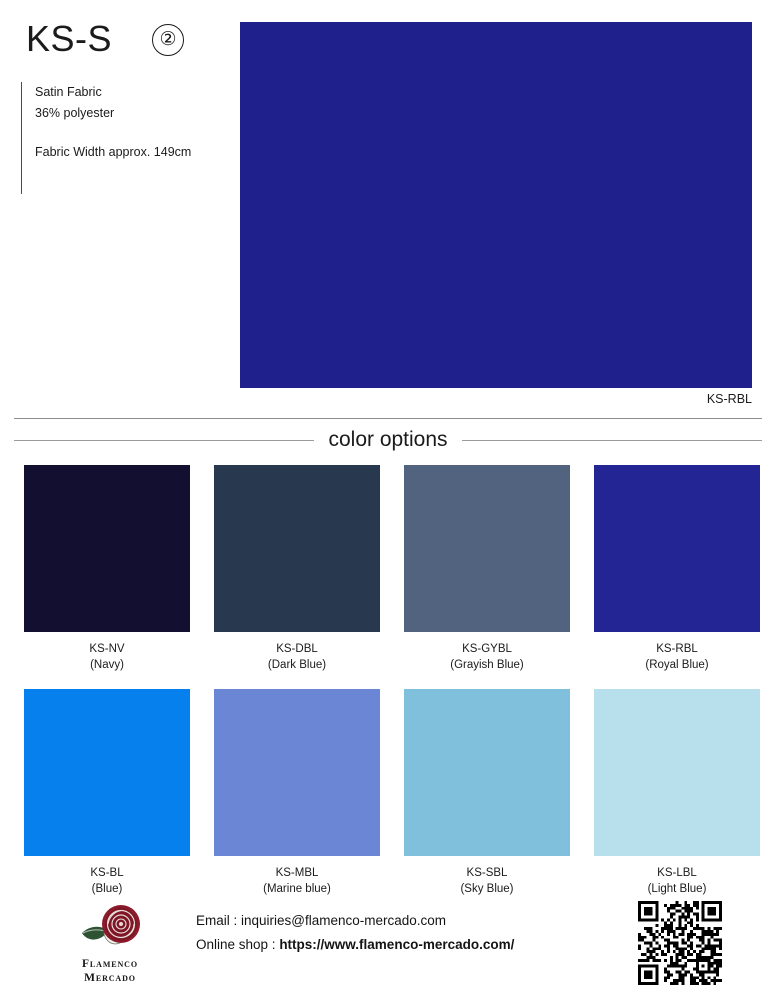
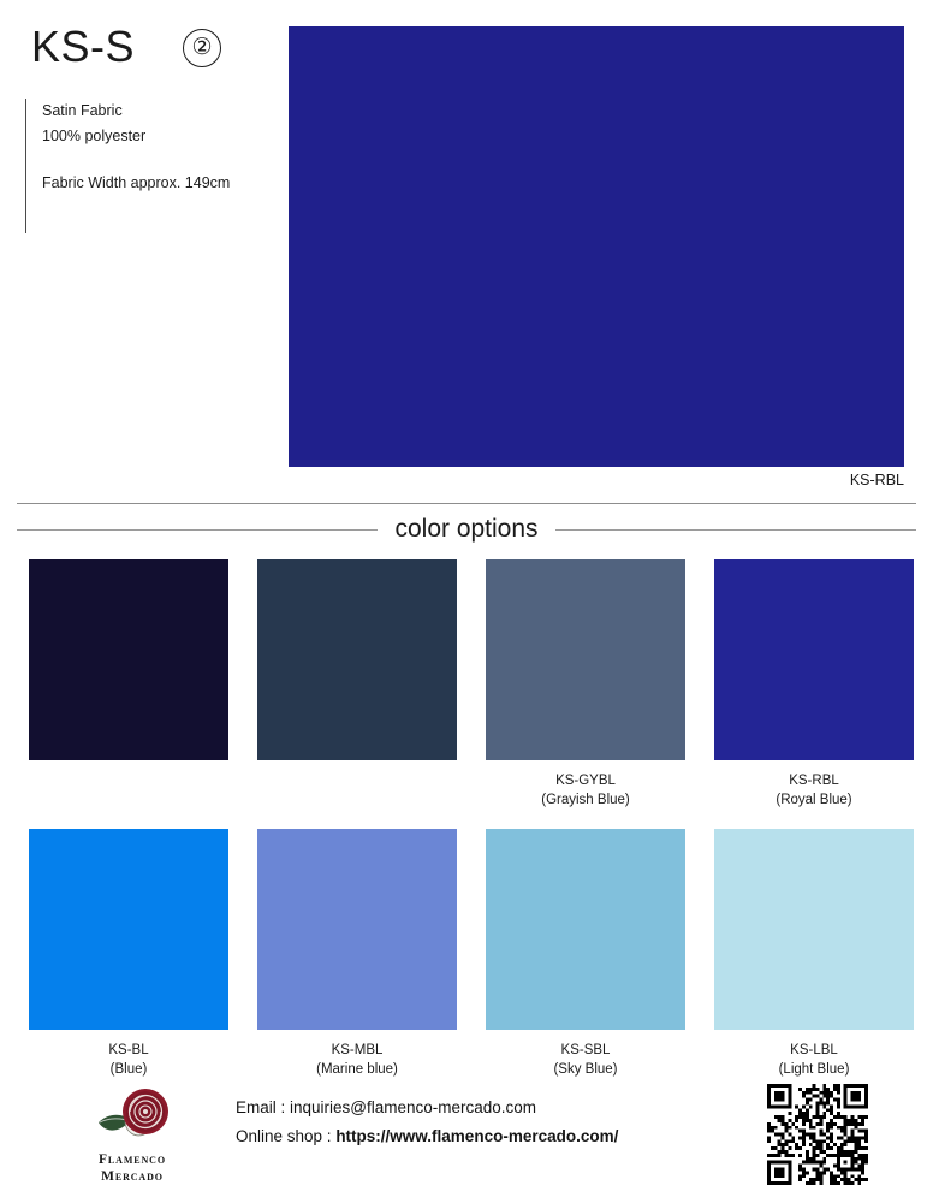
  KS-S
  ②
  Satin Fabric
- 36% polyester
+ 100% polyester
  Fabric Width approx. 149cm
  KS-RBL
  color options
- KS-NV
- (Navy)
- KS-DBL
- (Dark Blue)
  KS-GYBL
  (Grayish Blue)
  KS-RBL
  (Royal Blue)
  KS-BL
  (Blue)
  KS-MBL
  (Marine blue)
  KS-SBL
  (Sky Blue)
  KS-LBL
  (Light Blue)
  Flamenco
  Mercado
  Email : inquiries@flamenco-mercado.com
  Online shop : https://www.flamenco-mercado.com/
